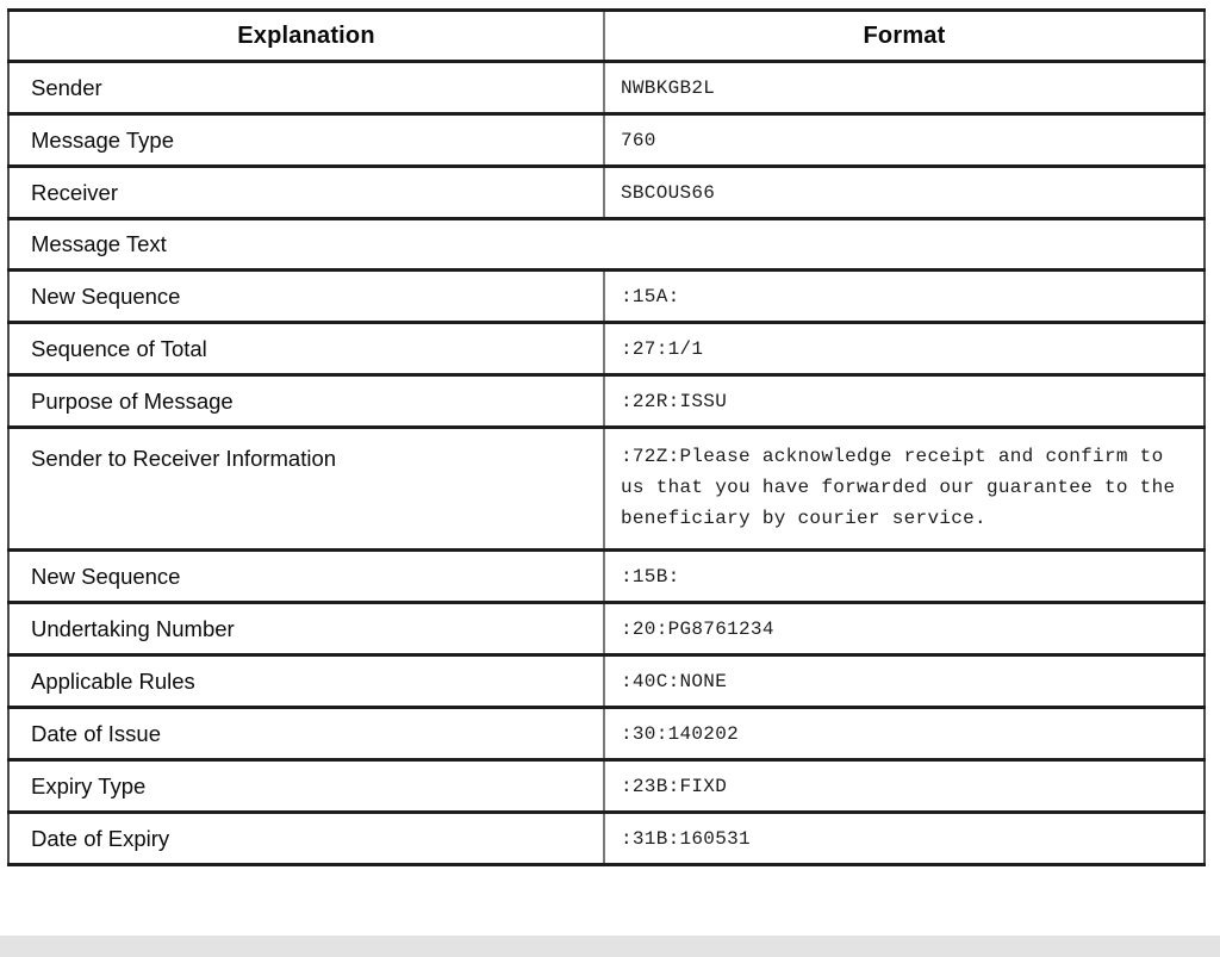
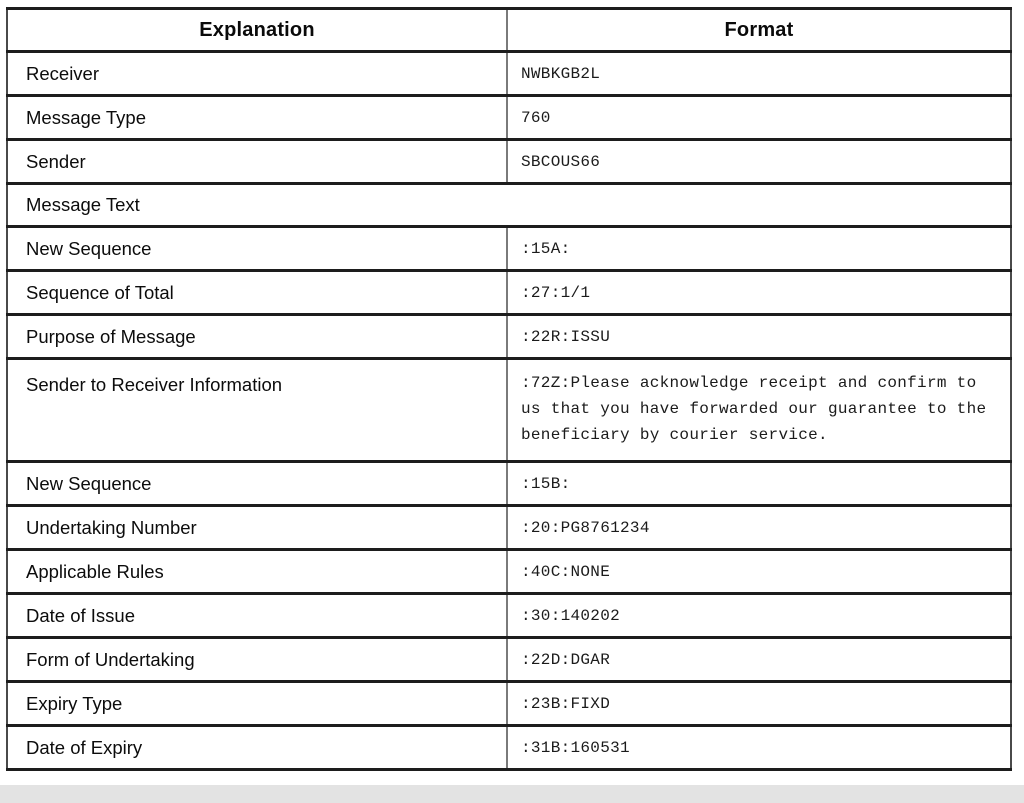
  Explanation	Format
- Sender	NWBKGB2L
+ Receiver	NWBKGB2L
  Message Type	760
- Receiver	SBCOUS66
+ Sender	SBCOUS66
  Message Text
  New Sequence	:15A:
  Sequence of Total	:27:1/1
  Purpose of Message	:22R:ISSU
  Sender to Receiver Information	:72Z:Please acknowledge receipt and confirm to us that you have forwarded our guarantee to the beneficiary by courier service.
  New Sequence	:15B:
  Undertaking Number	:20:PG8761234
  Applicable Rules	:40C:NONE
  Date of Issue	:30:140202
+ Form of Undertaking	:22D:DGAR
  Expiry Type	:23B:FIXD
  Date of Expiry	:31B:160531
